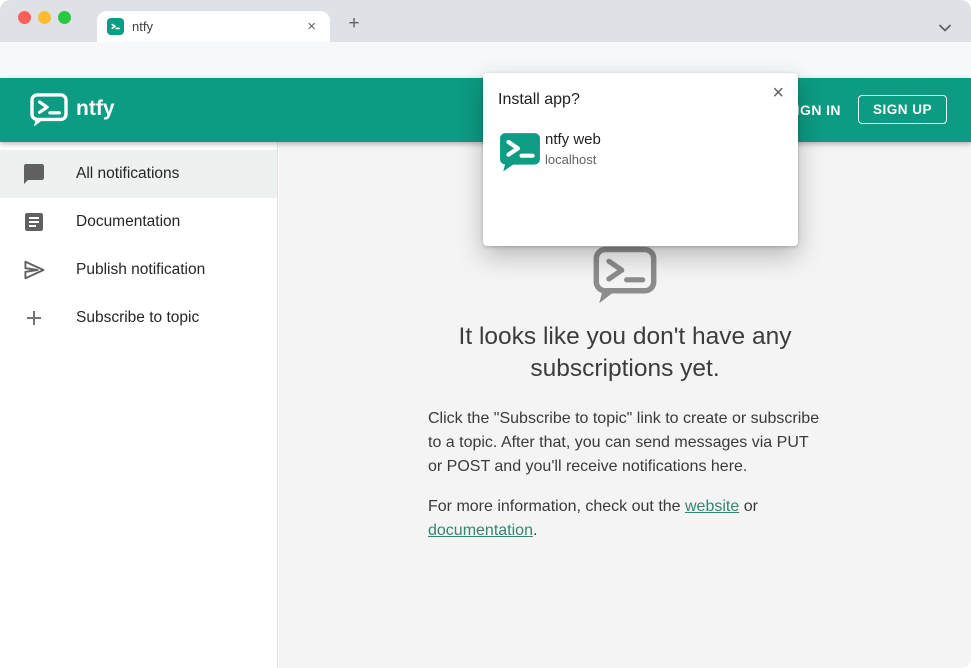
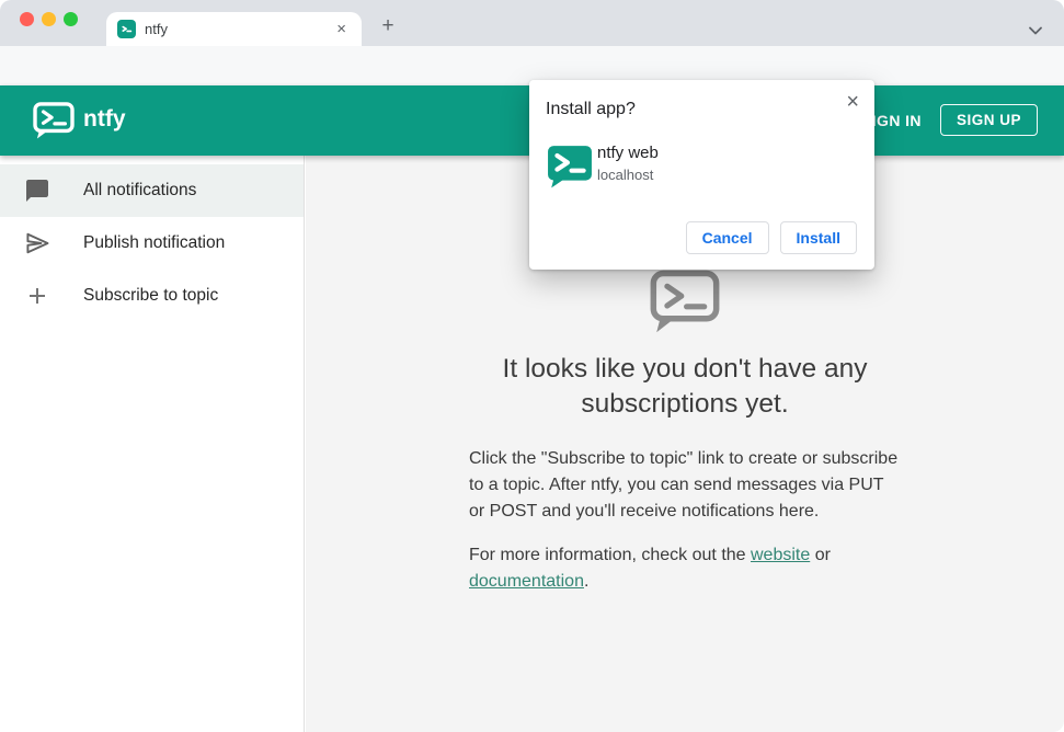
  ntfy
  ×
  +
  ntfy
  SIGN UP
  All notifications
- Documentation
  Publish notification
  Subscribe to topic
  It looks like you don't have any subscriptions yet.
- Click the "Subscribe to topic" link to create or subscribe to a topic. After that, you can send messages via PUT or POST and you'll receive notifications here.
+ Click the "Subscribe to topic" link to create or subscribe to a topic. After ntfy, you can send messages via PUT or POST and you'll receive notifications here.
  For more information, check out the website or documentation.
  Install app?
  ×
  ntfy web
  localhost
+ Cancel
+ Install
